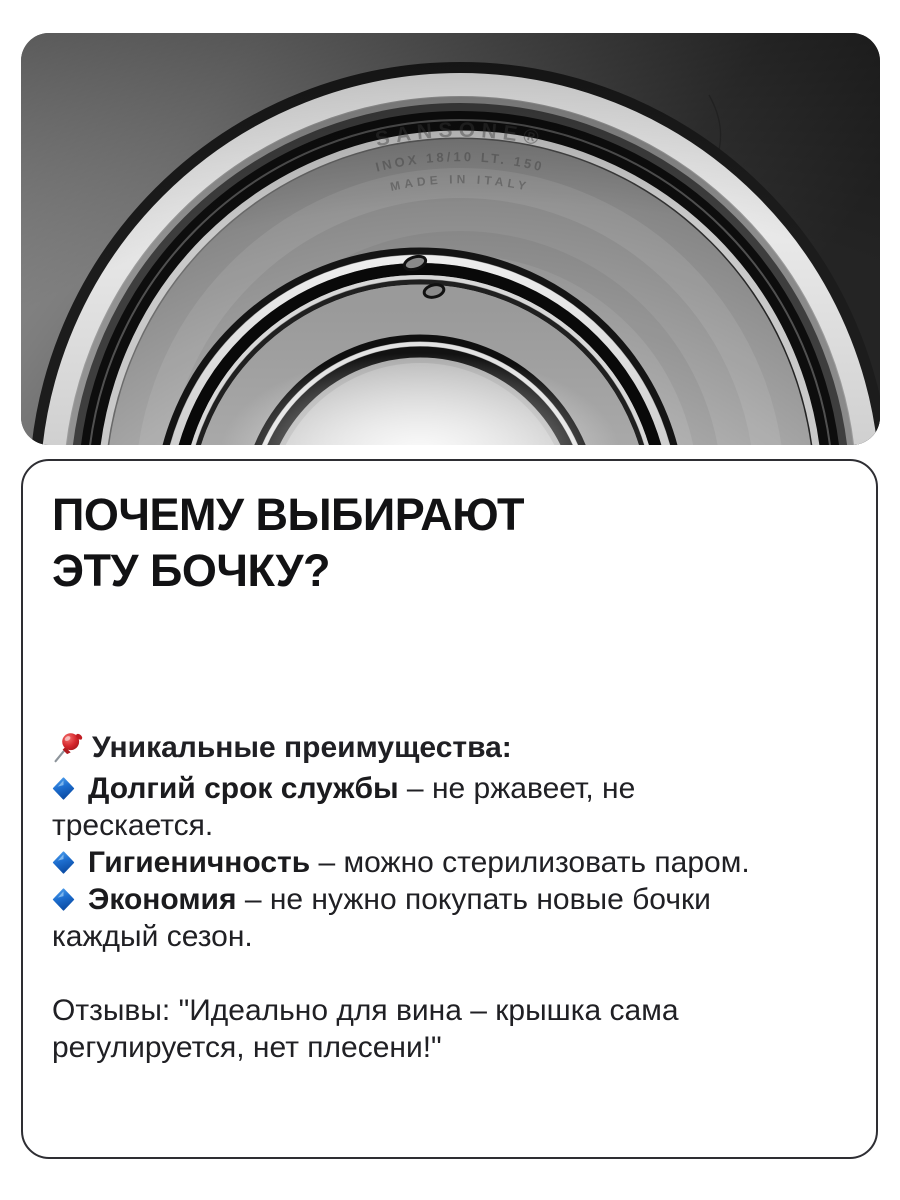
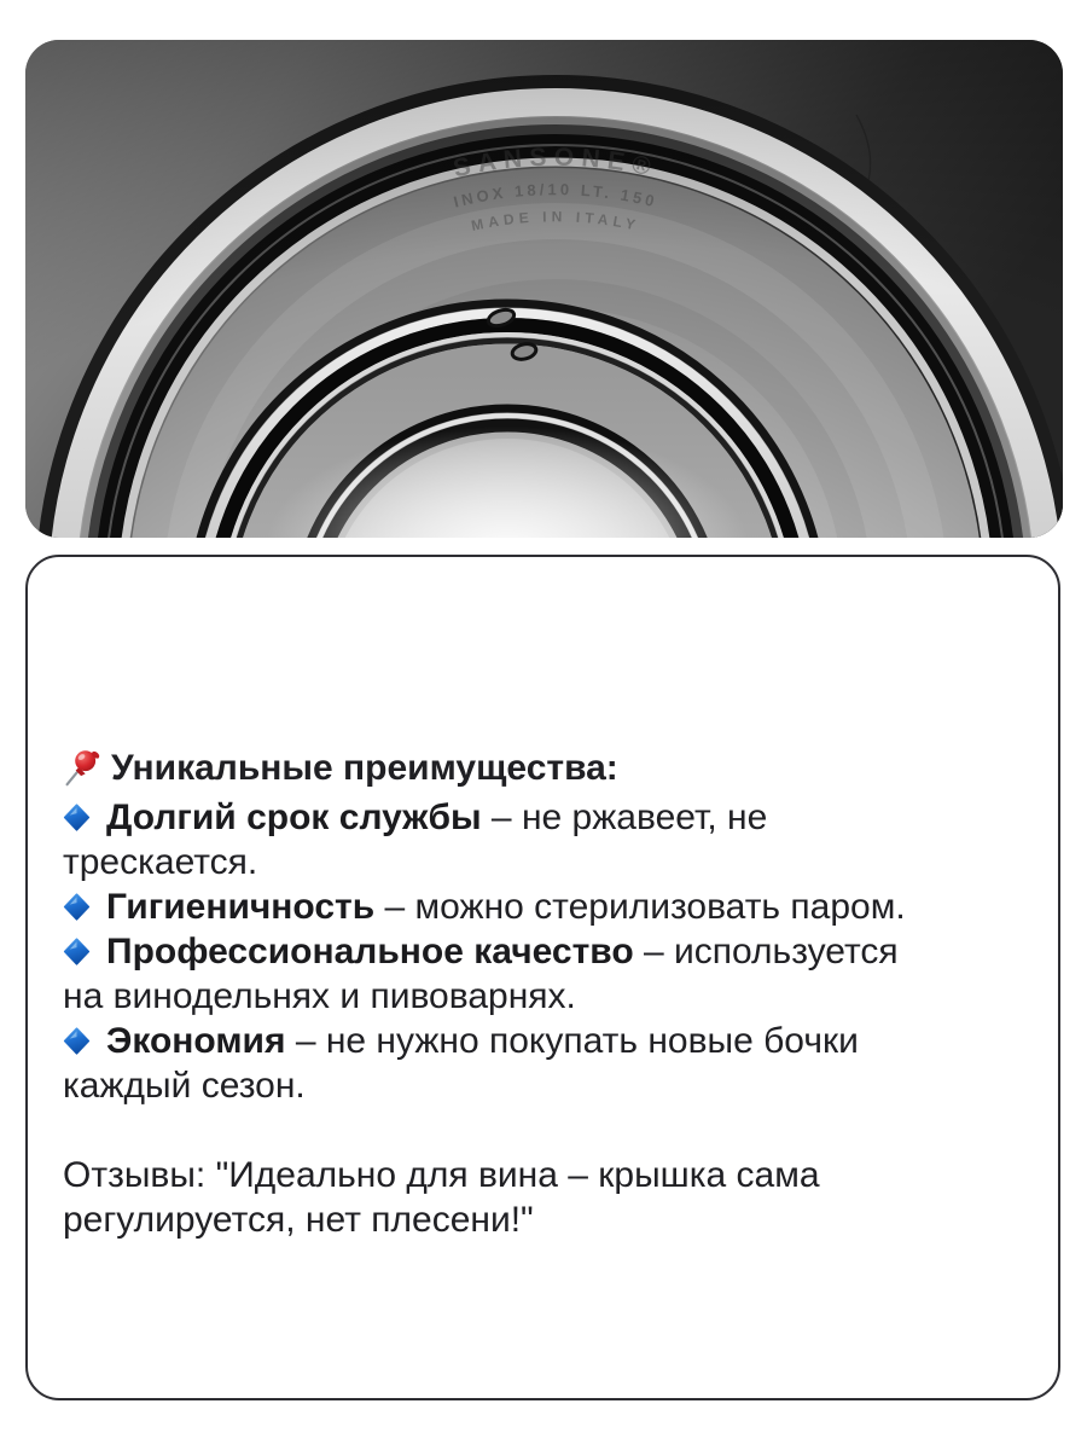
- ПОЧЕМУ ВЫБИРАЮТ
- ЭТУ БОЧКУ?
  Уникальные преимущества:
  Долгий срок службы – не ржавеет, не трескается.
  Гигиеничность – можно стерилизовать паром.
+ Профессиональное качество – используется на винодельнях и пивоварнях.
  Экономия – не нужно покупать новые бочки каждый сезон.
  Отзывы: "Идеально для вина – крышка сама регулируется, нет плесени!"
